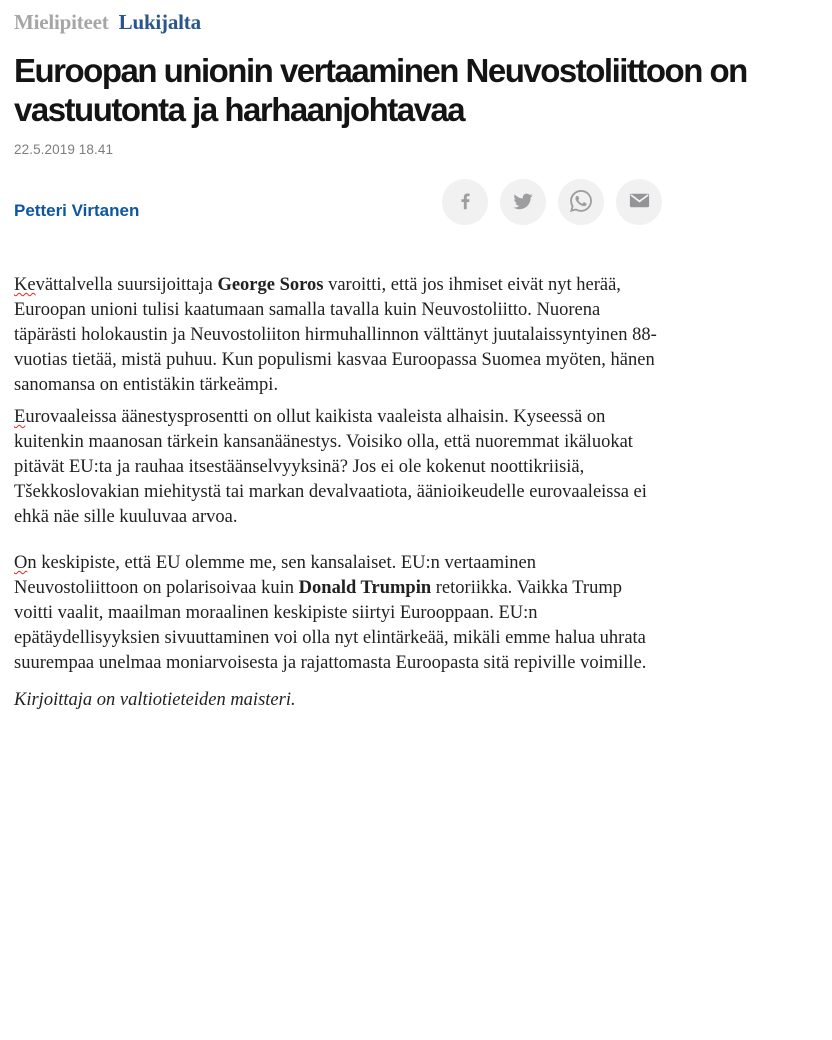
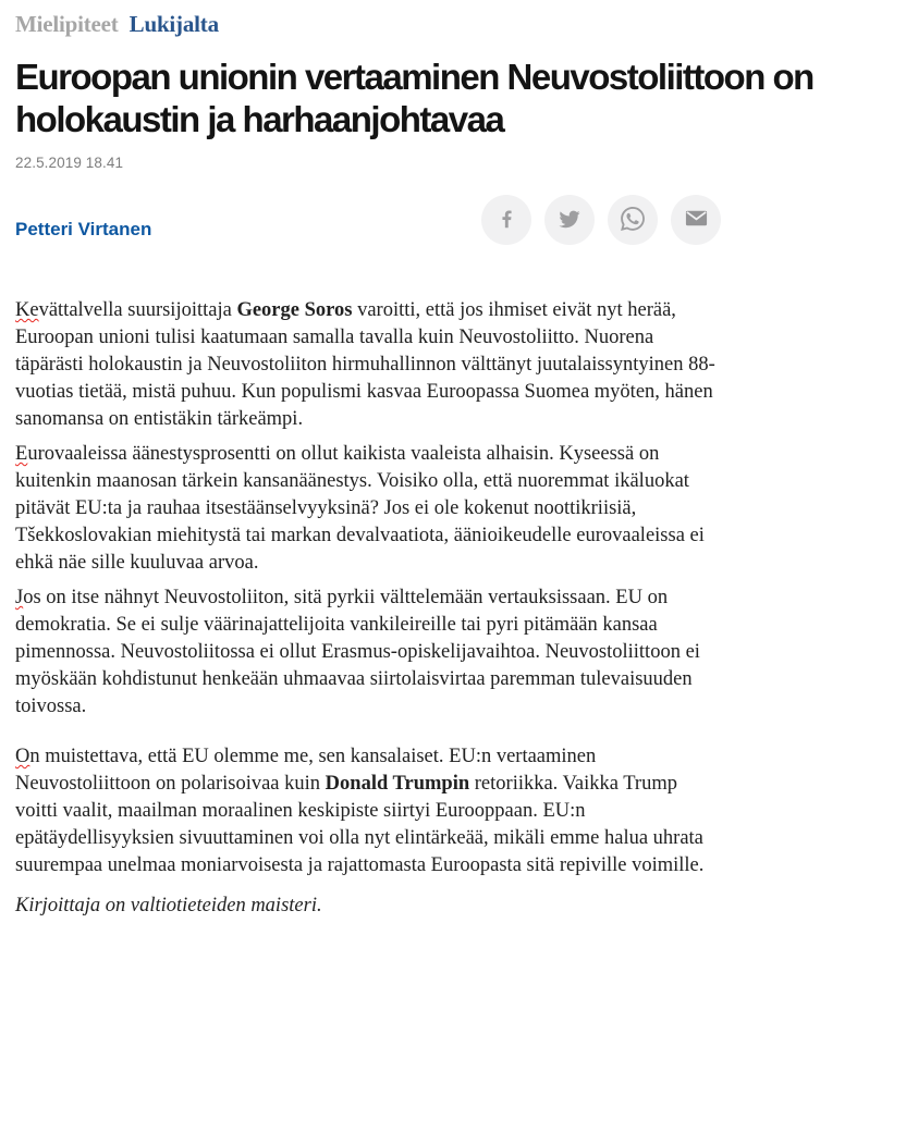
  Mielipiteet Lukijalta
- Euroopan unionin vertaaminen Neuvostoliittoon on vastuutonta ja harhaanjohtavaa
+ Euroopan unionin vertaaminen Neuvostoliittoon on holokaustin ja harhaanjohtavaa
  22.5.2019 18.41
  Petteri Virtanen
  Kevättalvella suursijoittaja George Soros varoitti, että jos ihmiset eivät nyt herää, Euroopan unioni tulisi kaatumaan samalla tavalla kuin Neuvostoliitto. Nuorena täpärästi holokaustin ja Neuvostoliiton hirmuhallinnon välttänyt juutalaissyntyinen 88-vuotias tietää, mistä puhuu. Kun populismi kasvaa Euroopassa Suomea myöten, hänen sanomansa on entistäkin tärkeämpi.
  Eurovaaleissa äänestysprosentti on ollut kaikista vaaleista alhaisin. Kyseessä on kuitenkin maanosan tärkein kansanäänestys. Voisiko olla, että nuoremmat ikäluokat pitävät EU:ta ja rauhaa itsestäänselvyyksinä? Jos ei ole kokenut noottikriisiä, Tšekkoslovakian miehitystä tai markan devalvaatiota, äänioikeudelle eurovaaleissa ei ehkä näe sille kuuluvaa arvoa.
+ Jos on itse nähnyt Neuvostoliiton, sitä pyrkii välttelemään vertauksissaan. EU on demokratia. Se ei sulje väärinajattelijoita vankileireille tai pyri pitämään kansaa pimennossa. Neuvostoliitossa ei ollut Erasmus-opiskelijavaihtoa. Neuvostoliittoon ei myöskään kohdistunut henkeään uhmaavaa siirtolaisvirtaa paremman tulevaisuuden toivossa.
- On keskipiste, että EU olemme me, sen kansalaiset. EU:n vertaaminen Neuvostoliittoon on polarisoivaa kuin Donald Trumpin retoriikka. Vaikka Trump voitti vaalit, maailman moraalinen keskipiste siirtyi Eurooppaan. EU:n epätäydellisyyksien sivuuttaminen voi olla nyt elintärkeää, mikäli emme halua uhrata suurempaa unelmaa moniarvoisesta ja rajattomasta Euroopasta sitä repiville voimille.
+ On muistettava, että EU olemme me, sen kansalaiset. EU:n vertaaminen Neuvostoliittoon on polarisoivaa kuin Donald Trumpin retoriikka. Vaikka Trump voitti vaalit, maailman moraalinen keskipiste siirtyi Eurooppaan. EU:n epätäydellisyyksien sivuuttaminen voi olla nyt elintärkeää, mikäli emme halua uhrata suurempaa unelmaa moniarvoisesta ja rajattomasta Euroopasta sitä repiville voimille.
  Kirjoittaja on valtiotieteiden maisteri.
